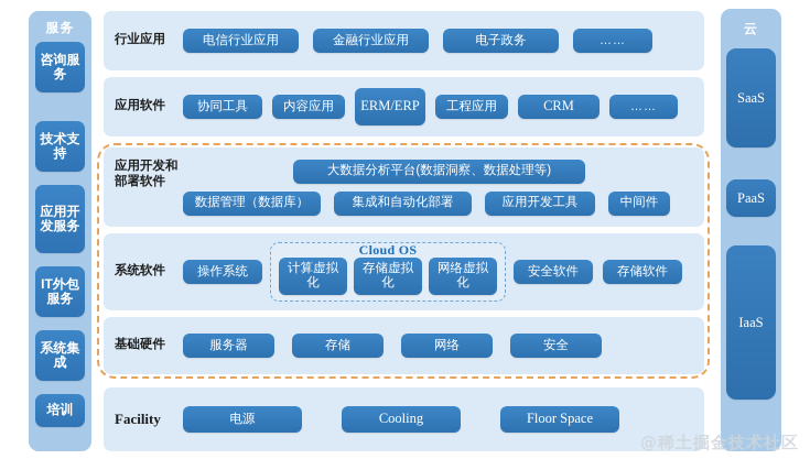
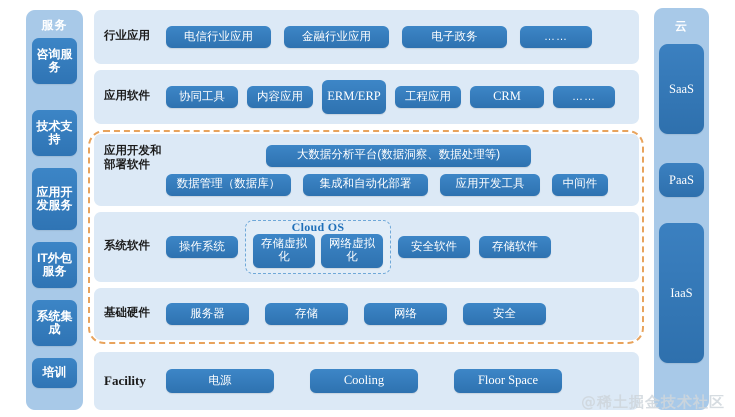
  服务
  咨询服务
  技术支持
  应用开发服务
  IT外包服务
  系统集成
  培训
  云
  SaaS
  PaaS
  IaaS
  行业应用
  电信行业应用
  金融行业应用
  电子政务
  ……
  应用软件
  协同工具
  内容应用
  ERM/ERP
  工程应用
  CRM
  ……
  应用开发和部署软件
  大数据分析平台(数据洞察、数据处理等)
  数据管理（数据库）
  集成和自动化部署
  应用开发工具
  中间件
  系统软件
  操作系统
  Cloud OS
- 计算虚拟化
  存储虚拟化
  网络虚拟化
  安全软件
  存储软件
  基础硬件
  服务器
  存储
  网络
  安全
  Facility
  电源
  Cooling
  Floor Space
  @稀土掘金技术社区
